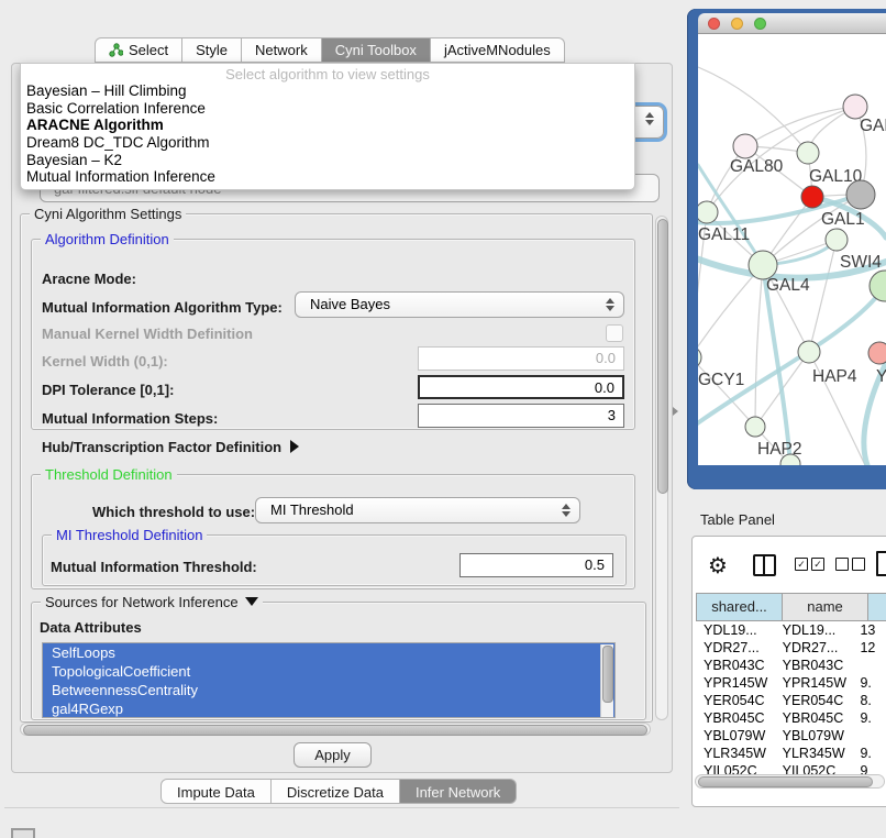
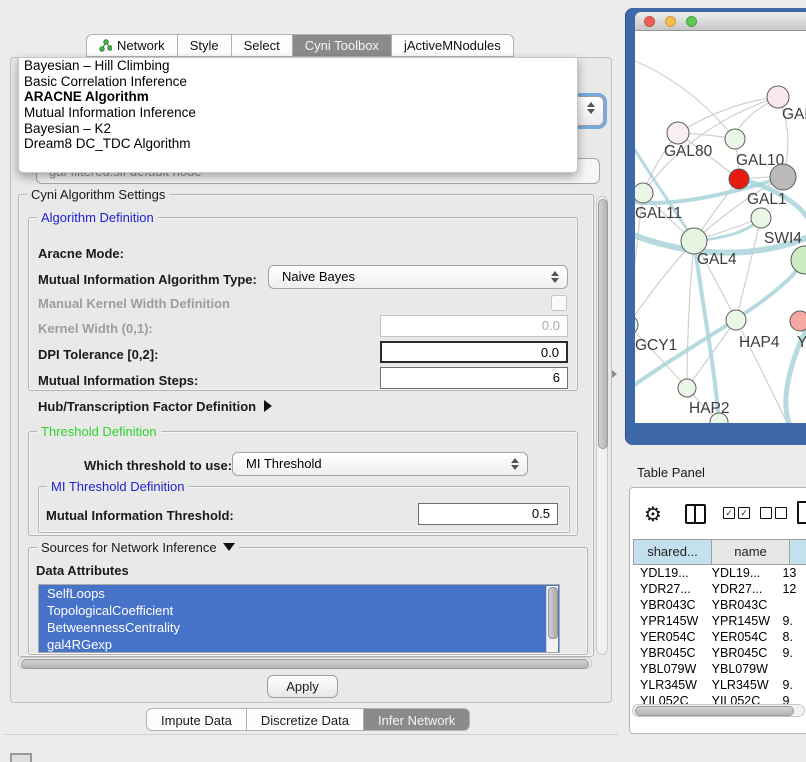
- Select
+ Network
  Style
- Network
+ Select
  Cyni Toolbox
  jActiveMNodules
- Select algorithm to view settings
  Bayesian – Hill Climbing
  Basic Correlation Inference
  ARACNE Algorithm
- Dream8 DC_TDC Algorithm
+ Mutual Information Inference
  Bayesian – K2
- Mutual Information Inference
+ Dream8 DC_TDC Algorithm
  Cyni Algorithm Settings
  Algorithm Definition
  Aracne Mode:
  Mutual Information Algorithm Type:
  Naive Bayes
  Manual Kernel Width Definition
  Kernel Width (0,1):
  0.0
- DPI Tolerance [0,1]:
+ DPI Tolerance [0,2]:
  0.0
  Mutual Information Steps:
- 3
+ 6
  Hub/Transcription Factor Definition
  Threshold Definition
  Which threshold to use:
  MI Threshold
  MI Threshold Definition
  Mutual Information Threshold:
  0.5
  Sources for Network Inference
  Data Attributes
  SelfLoops
  TopologicalCoefficient
  BetweennessCentrality
  gal4RGexp
  Apply
  Impute Data
  Discretize Data
  Infer Network
  GAL80
  GAL10
  GAL1
  GAL11
  SWI4
  GAL4
  HAP4
  Y
  GCY1
  HAP2
  Table Panel
  ⚙
  ✓
  ✓
  shared...
  name
  YDL19...
  YDL19...
  13
  YDR27...
  YDR27...
  12
  YBR043C
  YBR043C
  YPR145W
  YPR145W
  9.
  YER054C
  YER054C
  8.
  YBR045C
  YBR045C
  9.
  YBL079W
  YBL079W
  YLR345W
  YLR345W
  9.
  YIL052C
  YIL052C
  9
